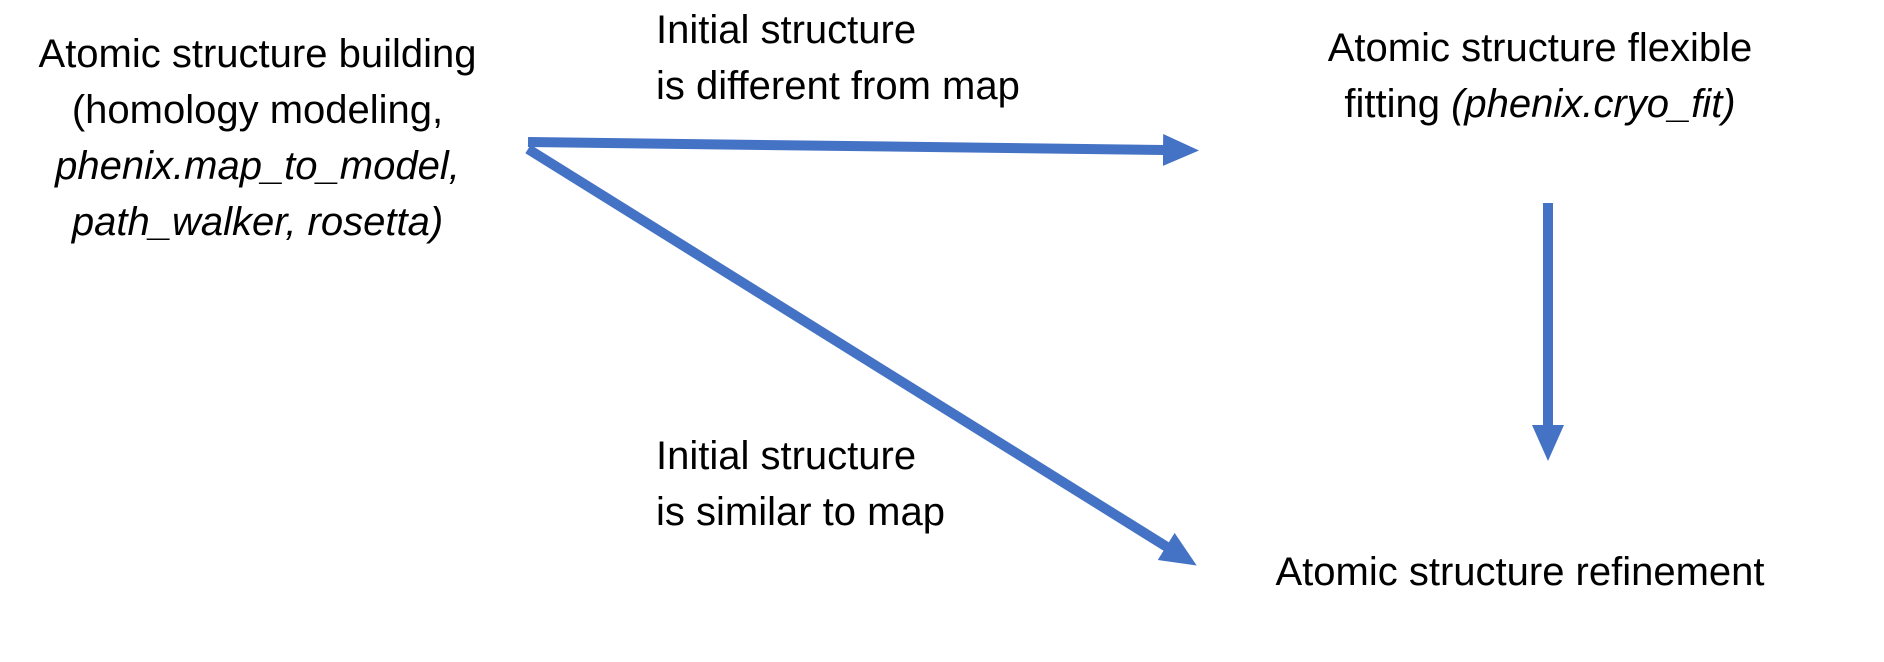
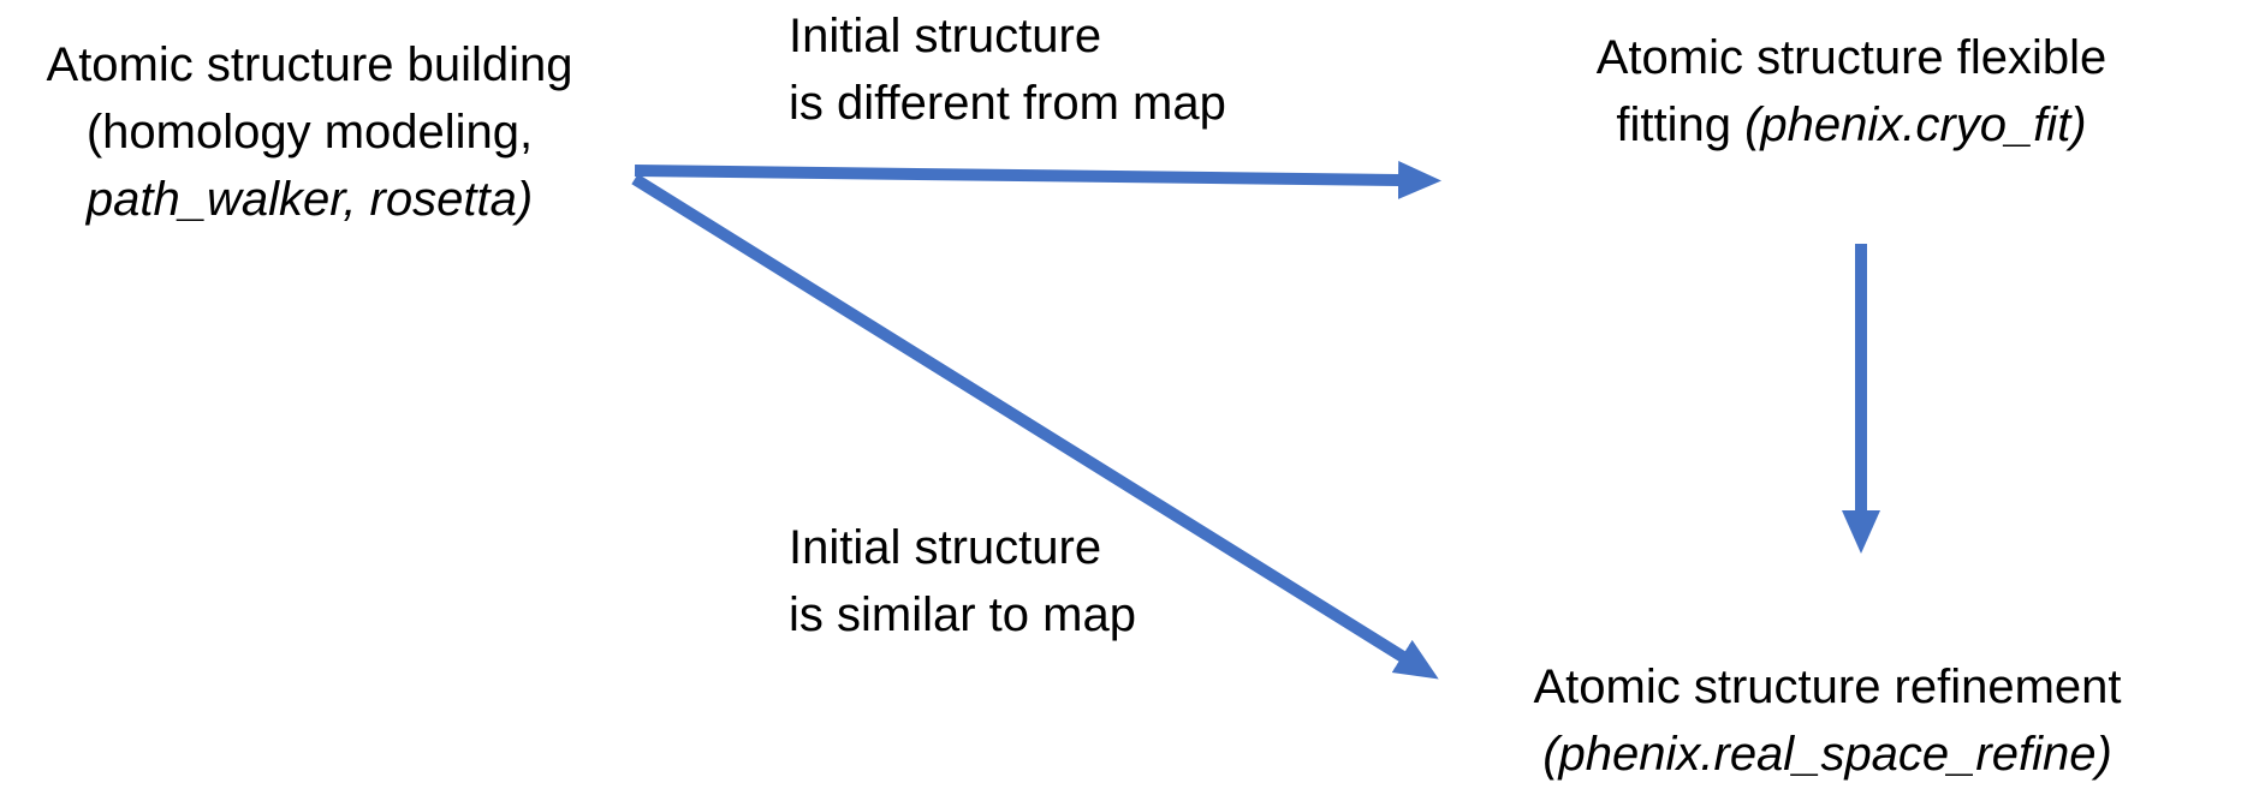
  Atomic structure building
  (homology modeling,
- phenix.map_to_model,
  path_walker, rosetta)
  Initial structure
  is different from map
  Atomic structure flexible
  fitting (phenix.cryo_fit)
  Initial structure
  is similar to map
  Atomic structure refinement
+ (phenix.real_space_refine)
